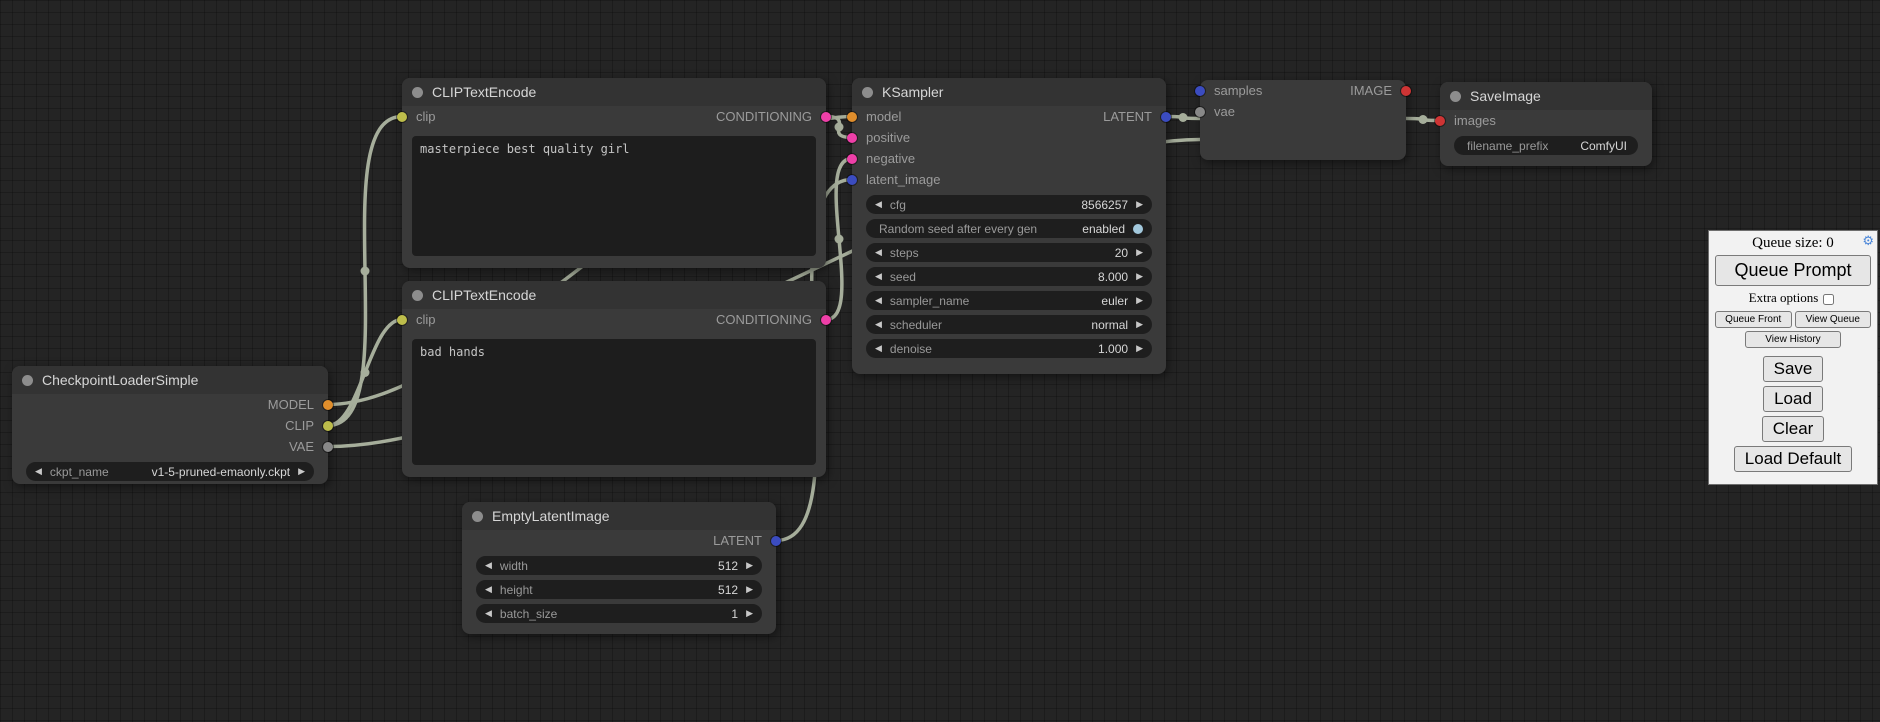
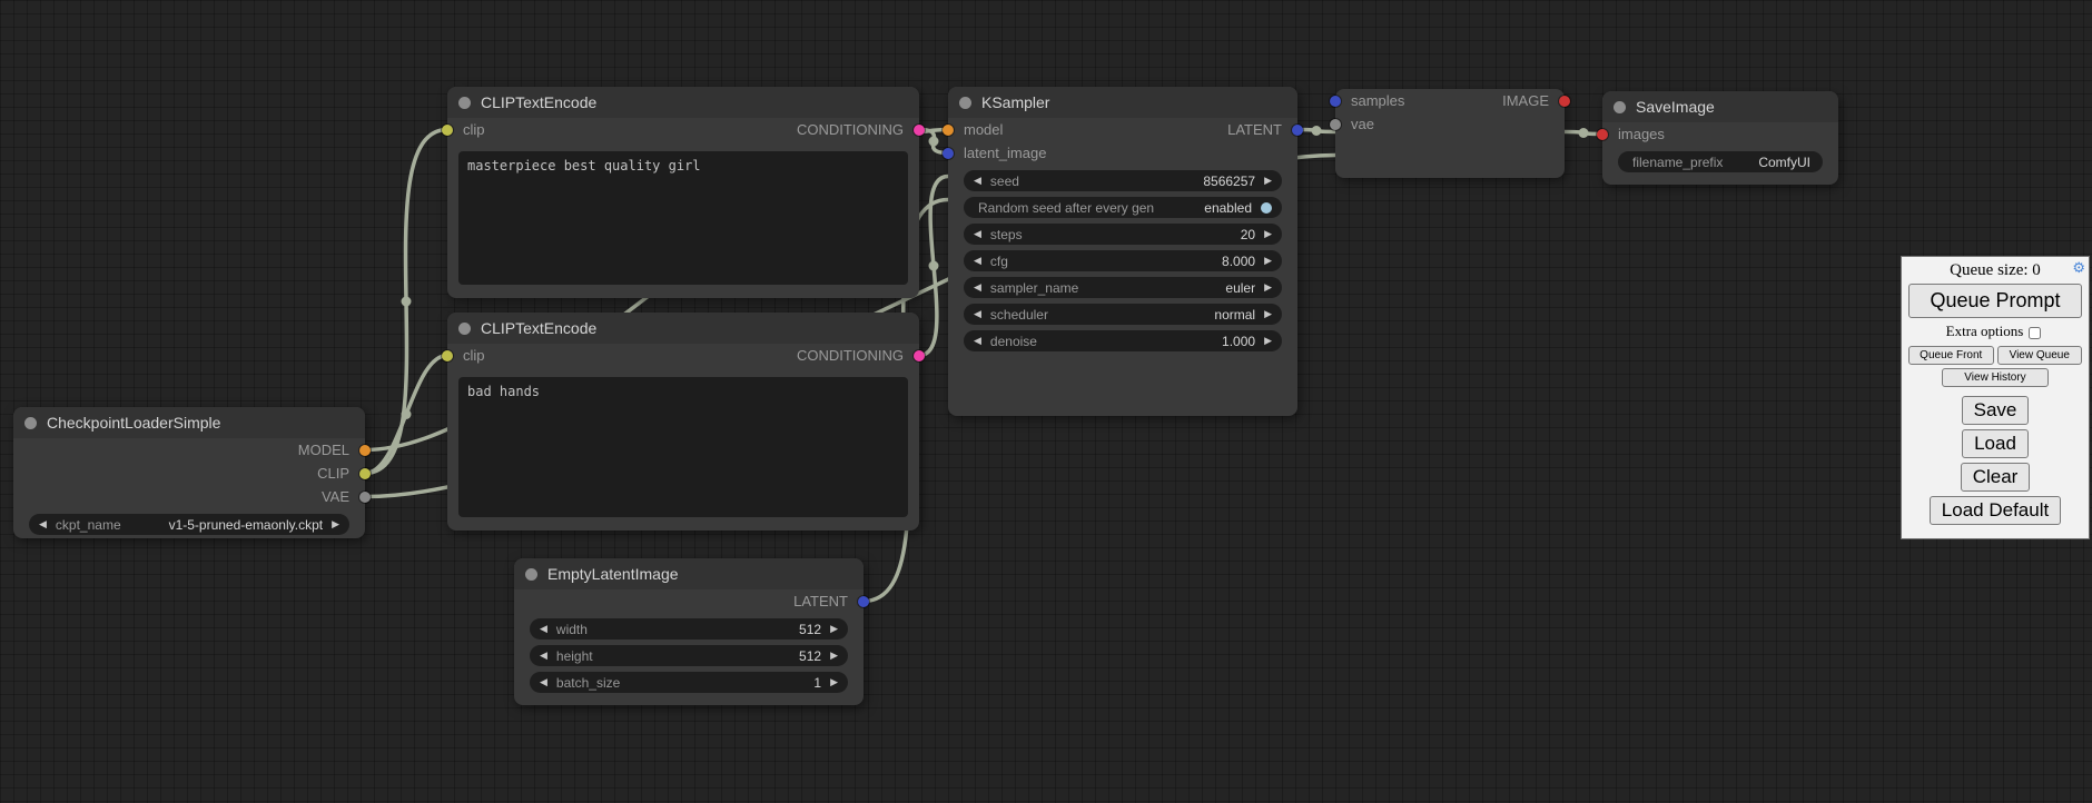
  CheckpointLoaderSimple
  MODEL
  CLIP
  VAE
  ◀
  ckpt_name
  v1-5-pruned-emaonly.ckpt
  ▶
  CLIPTextEncode
  clip
  CONDITIONING
  masterpiece best quality girl
  CLIPTextEncode
  clip
  CONDITIONING
  bad hands
  KSampler
  model
  LATENT
- positive
- negative
  latent_image
  ◀
- cfg
+ seed
  8566257
  ▶
  Random seed after every gen
  enabled
  ◀
  steps
  20
  ▶
  ◀
- seed
+ cfg
  8.000
  ▶
  ◀
  sampler_name
  euler
  ▶
  ◀
  scheduler
  normal
  ▶
  ◀
  denoise
  1.000
  ▶
  samples
  IMAGE
  vae
  SaveImage
  images
  filename_prefix
  ComfyUI
  EmptyLatentImage
  LATENT
  ◀
  width
  512
  ▶
  ◀
  height
  512
  ▶
  ◀
  batch_size
  1
  ▶
  Queue size: 0
  ⚙
  Queue Prompt
  Extra options
  Queue Front
  View Queue
  View History
  Save
  Load
  Clear
  Load Default
